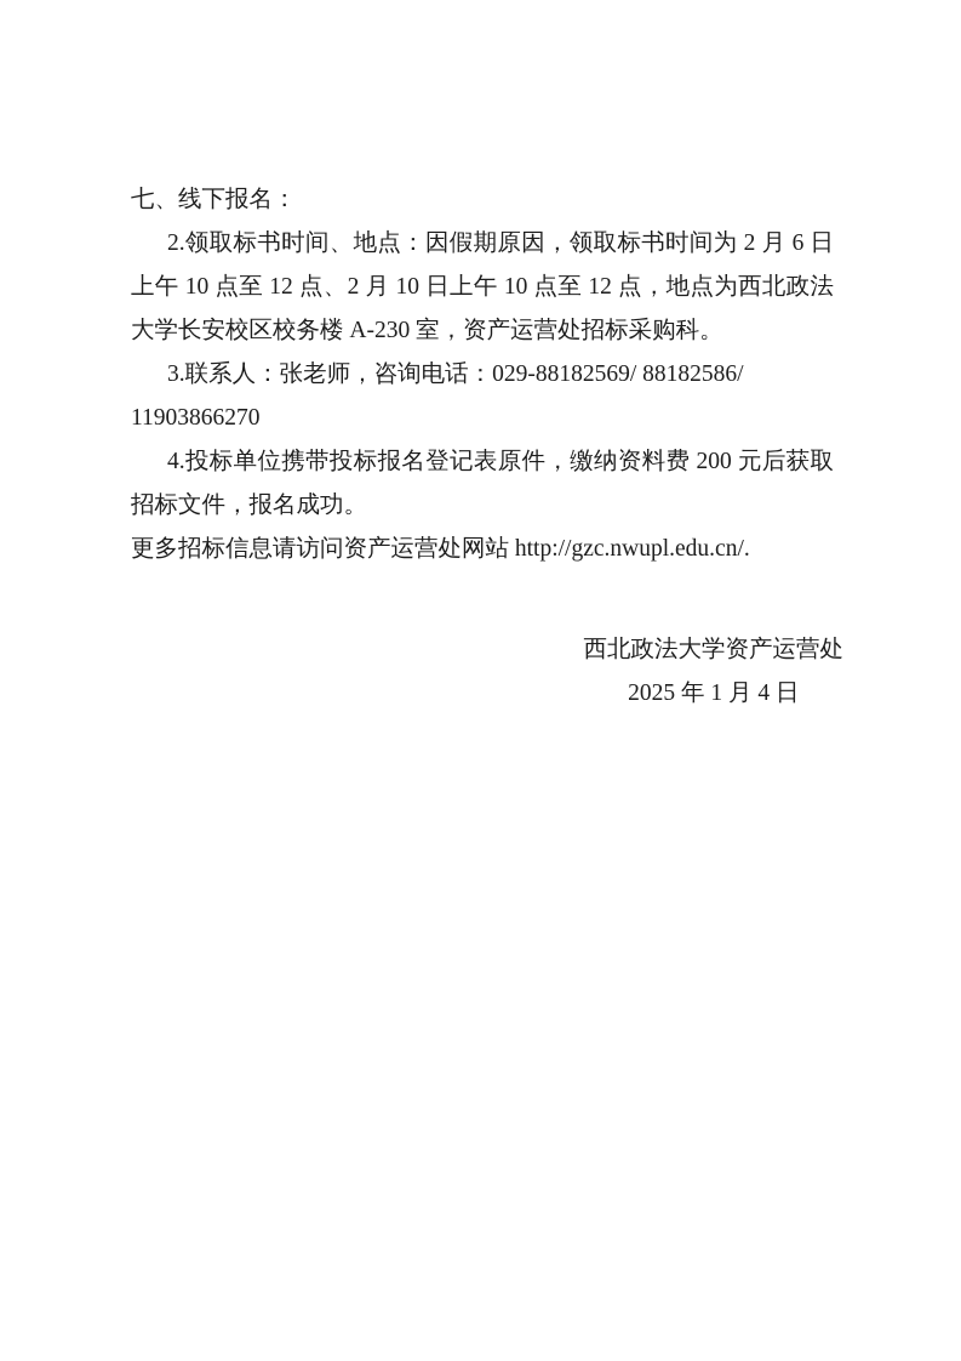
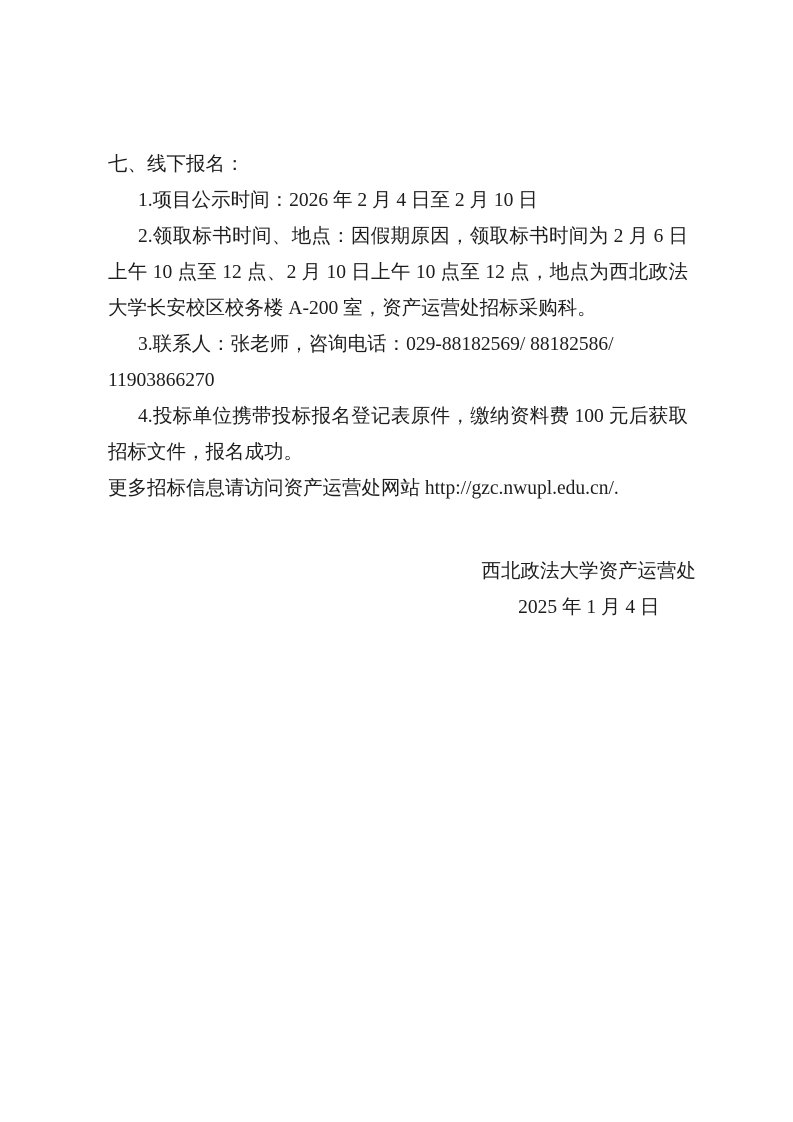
  七、线下报名：
+ 1.项目公示时间：2026 年 2 月 4 日至 2 月 10 日
  2.领取标书时间、地点：因假期原因，领取标书时间为 2 月 6 日
  上午 10 点至 12 点、2 月 10 日上午 10 点至 12 点，地点为西北政法
- 大学长安校区校务楼 A-230 室，资产运营处招标采购科。
+ 大学长安校区校务楼 A-200 室，资产运营处招标采购科。
  3.联系人：张老师，咨询电话：029-88182569/ 88182586/
  11903866270
- 4.投标单位携带投标报名登记表原件，缴纳资料费 200 元后获取
+ 4.投标单位携带投标报名登记表原件，缴纳资料费 100 元后获取
  招标文件，报名成功。
  更多招标信息请访问资产运营处网站 http://gzc.nwupl.edu.cn/.
  西北政法大学资产运营处
  2025 年 1 月 4 日
